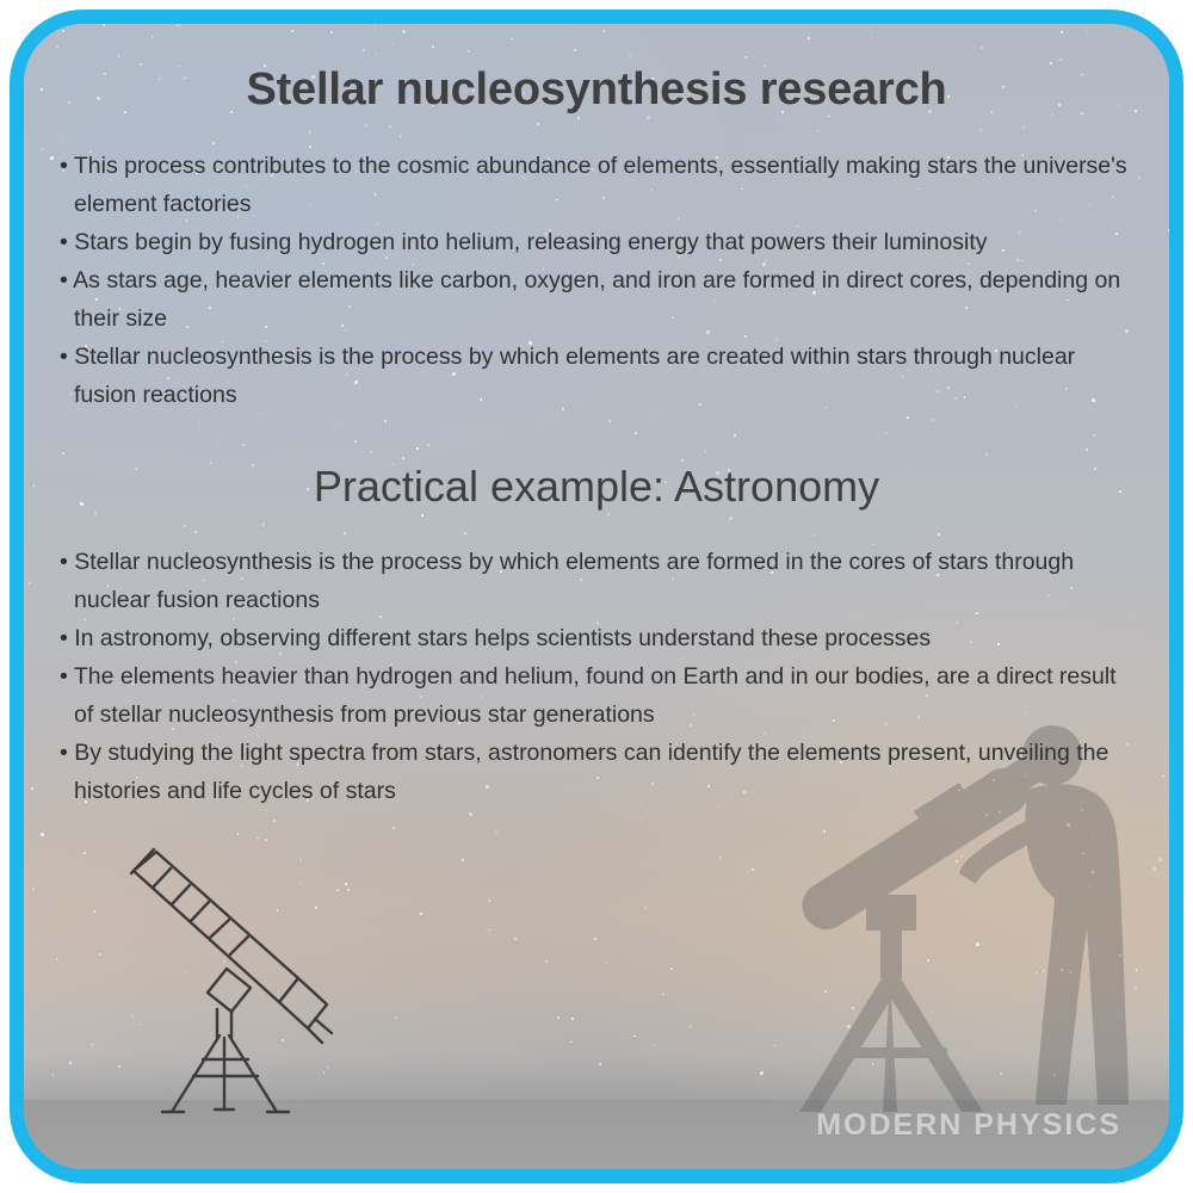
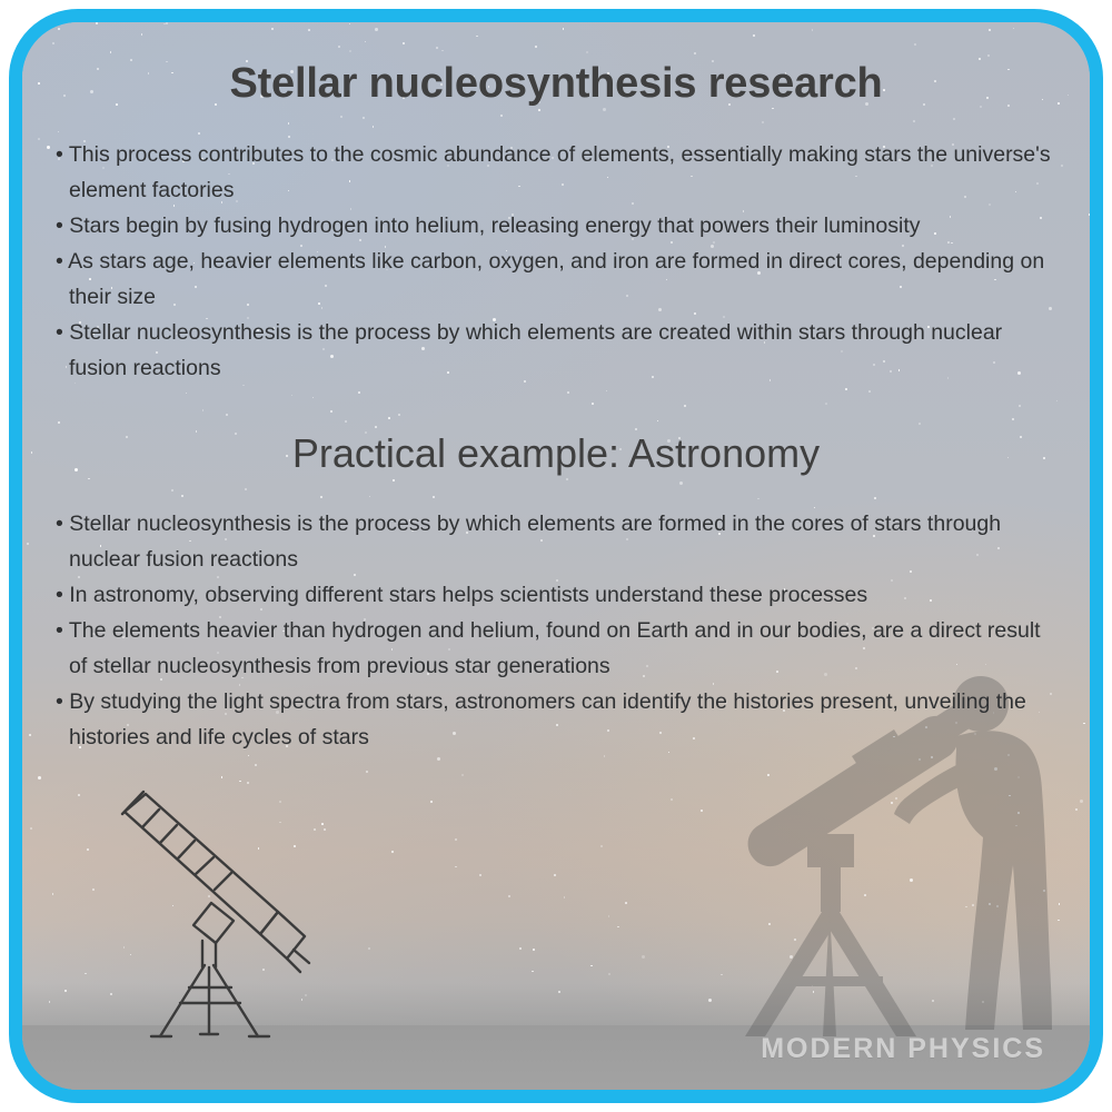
  Stellar nucleosynthesis research
  • This process contributes to the cosmic abundance of elements, essentially making stars the universe's element factories
  • Stars begin by fusing hydrogen into helium, releasing energy that powers their luminosity
  • As stars age, heavier elements like carbon, oxygen, and iron are formed in direct cores, depending on their size
  • Stellar nucleosynthesis is the process by which elements are created within stars through nuclear fusion reactions
  Practical example: Astronomy
  • Stellar nucleosynthesis is the process by which elements are formed in the cores of stars through nuclear fusion reactions
  • In astronomy, observing different stars helps scientists understand these processes
  • The elements heavier than hydrogen and helium, found on Earth and in our bodies, are a direct result of stellar nucleosynthesis from previous star generations
- • By studying the light spectra from stars, astronomers can identify the elements present, unveiling the histories and life cycles of stars
+ • By studying the light spectra from stars, astronomers can identify the histories present, unveiling the histories and life cycles of stars
  MODERN PHYSICS
